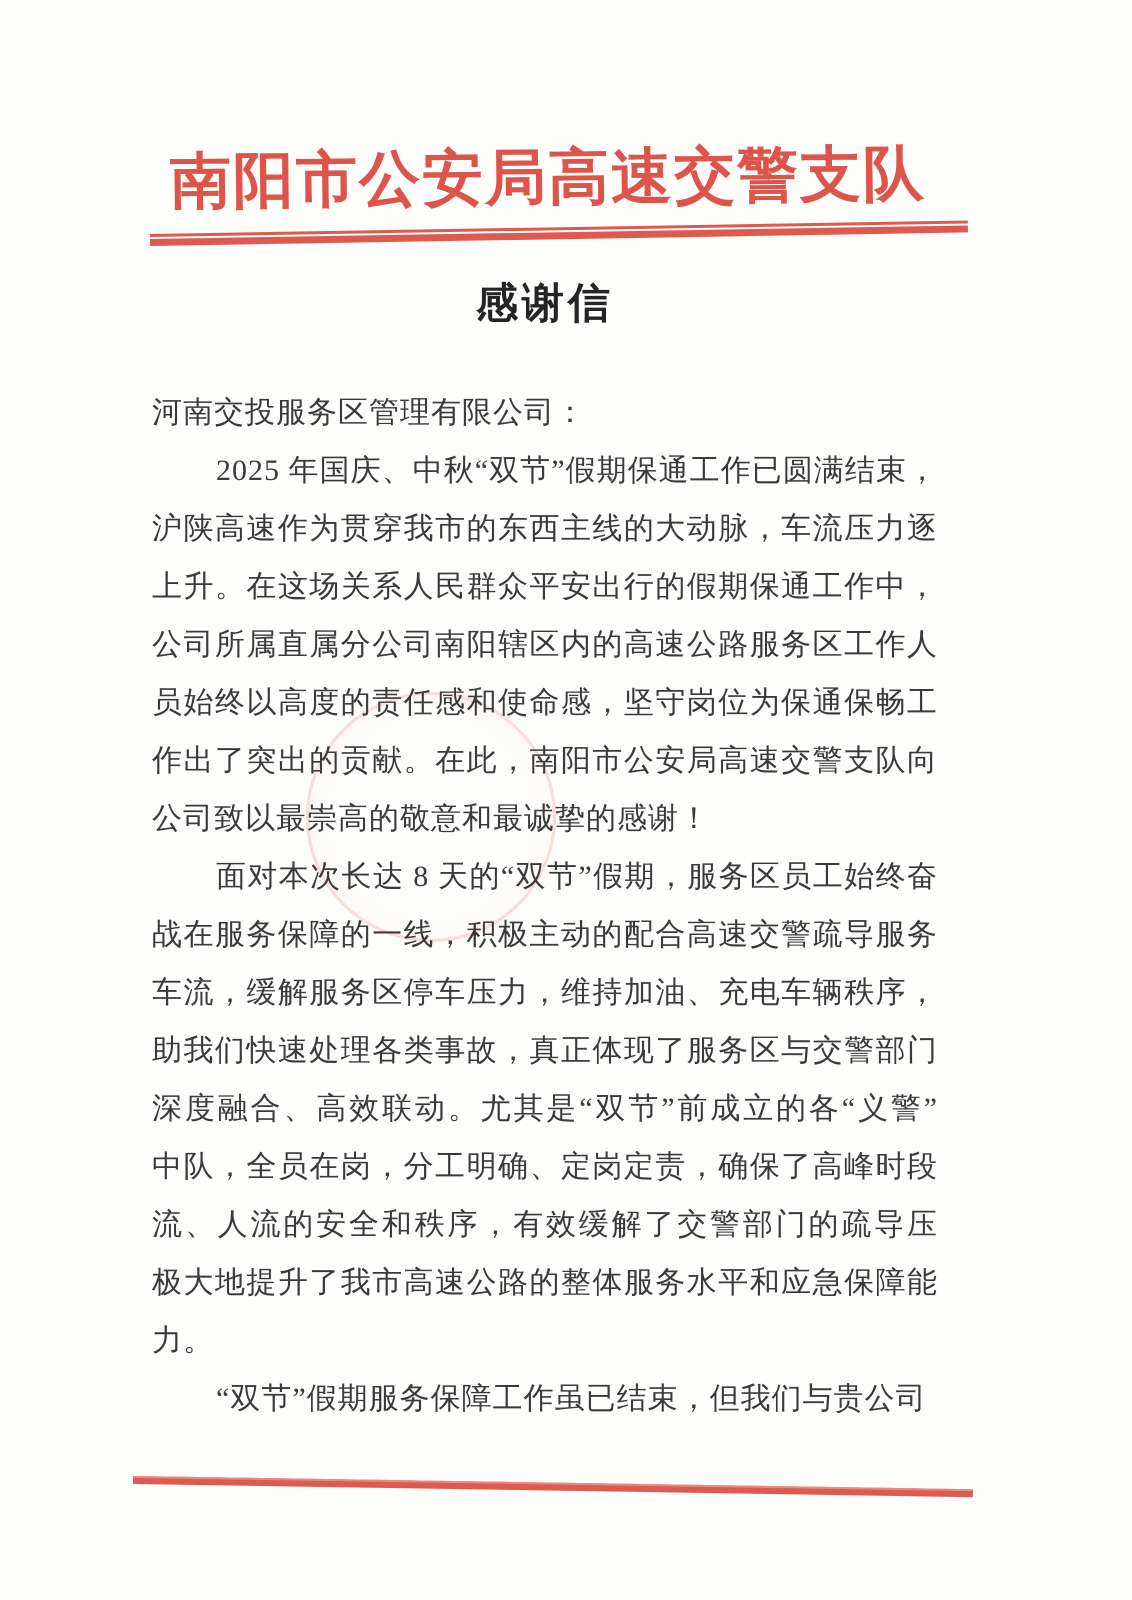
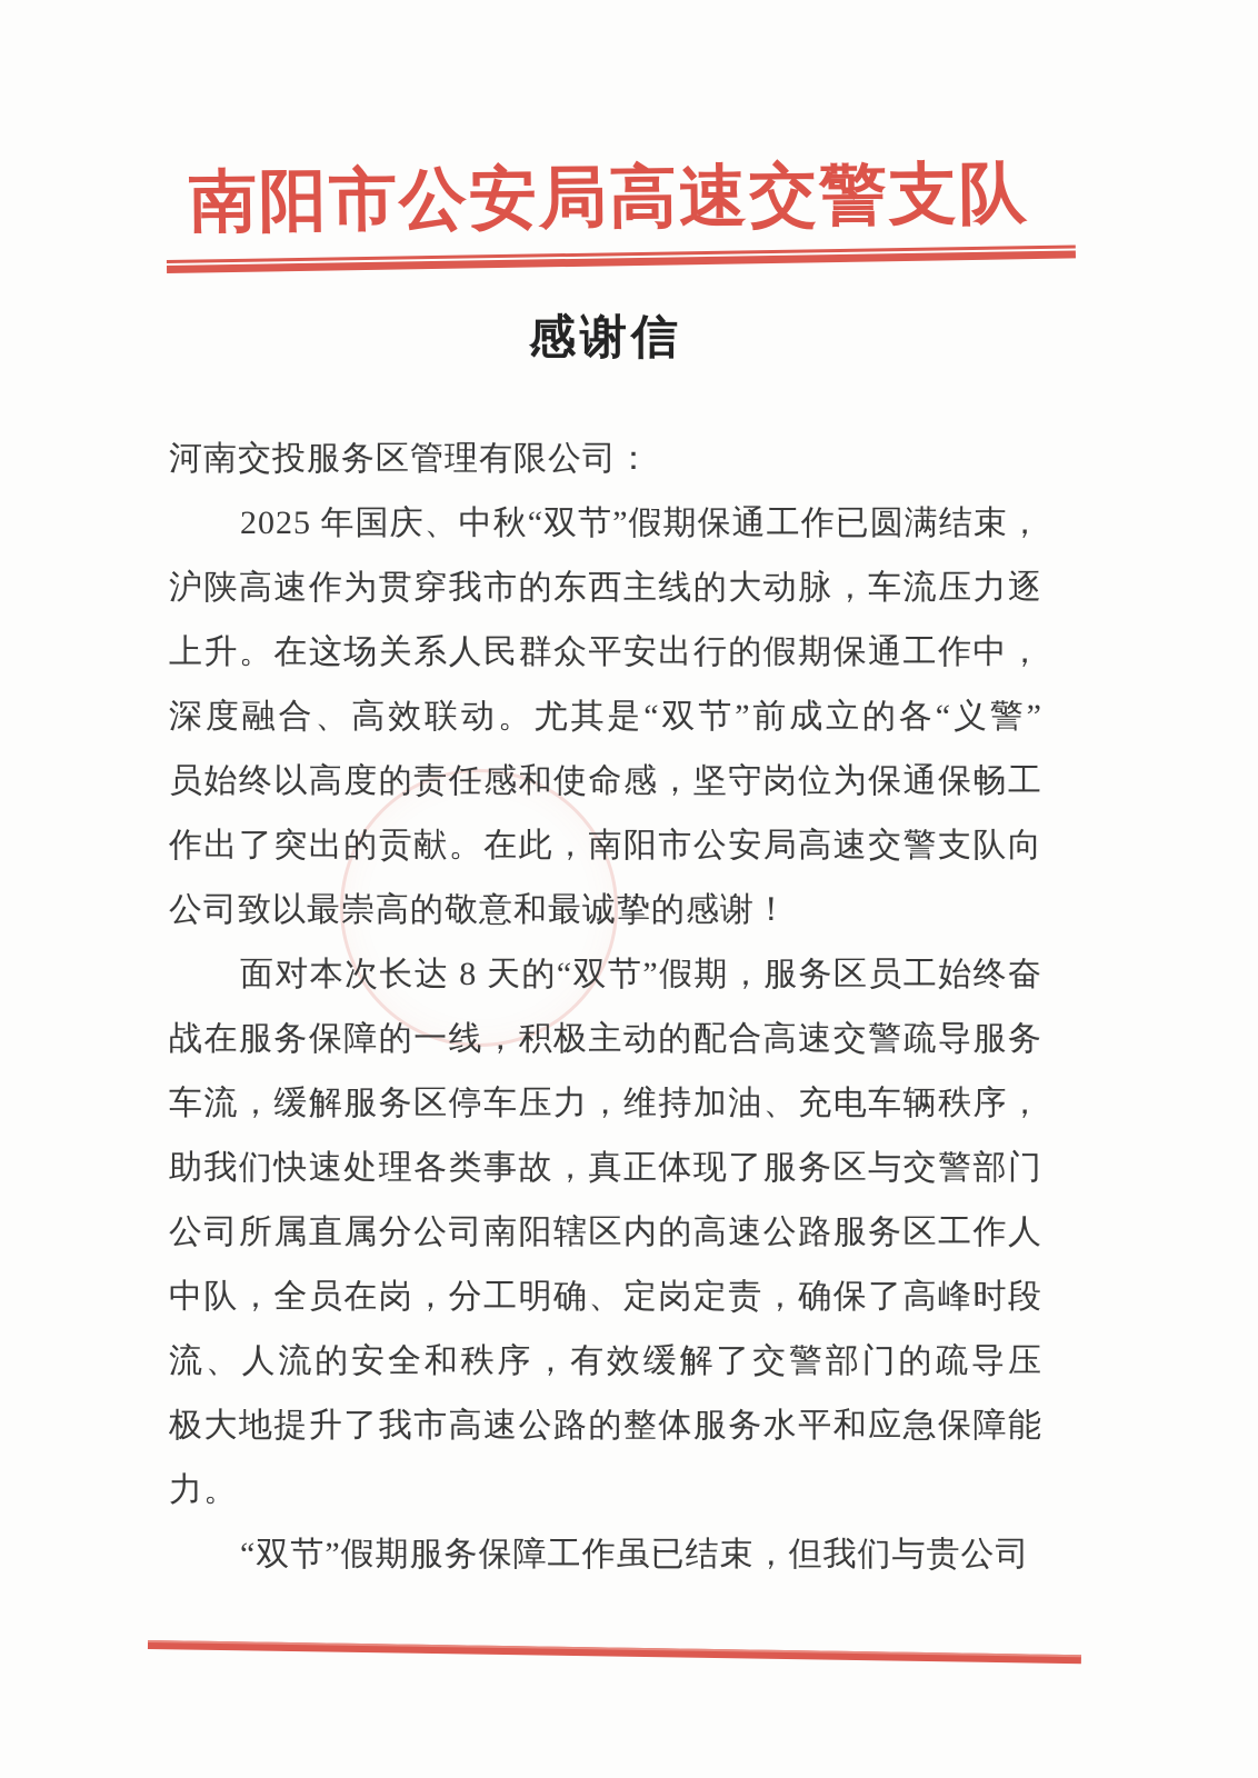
  南阳市公安局高速交警支队
  感谢信
  河南交投服务区管理有限公司：
  2025 年国庆、中秋“双节”假期保通工作已圆满结束，
  沪陕高速作为贯穿我市的东西主线的大动脉，车流压力逐
  上升。在这场关系人民群众平安出行的假期保通工作中，
- 公司所属直属分公司南阳辖区内的高速公路服务区工作人
+ 深度融合、高效联动。尤其是“双节”前成立的各“义警”
  员始终以高度的责任感和使命感，坚守岗位为保通保畅工
  作出了突出的贡献。在此，南阳市公安局高速交警支队向
  公司致以最崇高的敬意和最诚挚的感谢！
  面对本次长达 8 天的“双节”假期，服务区员工始终奋
  战在服务保障的一线，积极主动的配合高速交警疏导服务
  车流，缓解服务区停车压力，维持加油、充电车辆秩序，
  助我们快速处理各类事故，真正体现了服务区与交警部门
- 深度融合、高效联动。尤其是“双节”前成立的各“义警”
+ 公司所属直属分公司南阳辖区内的高速公路服务区工作人
  中队，全员在岗，分工明确、定岗定责，确保了高峰时段
  流、人流的安全和秩序，有效缓解了交警部门的疏导压
  极大地提升了我市高速公路的整体服务水平和应急保障能
  力。
  “双节”假期服务保障工作虽已结束，但我们与贵公司
